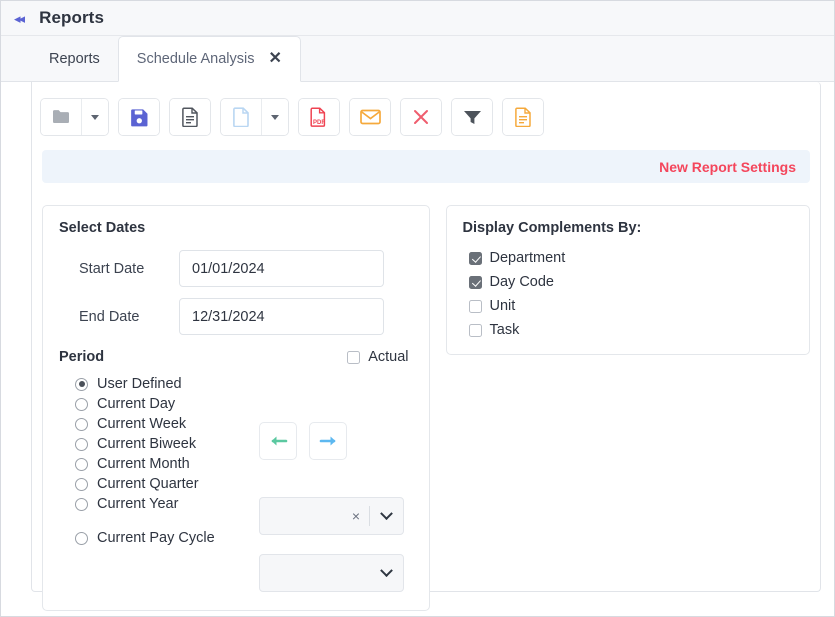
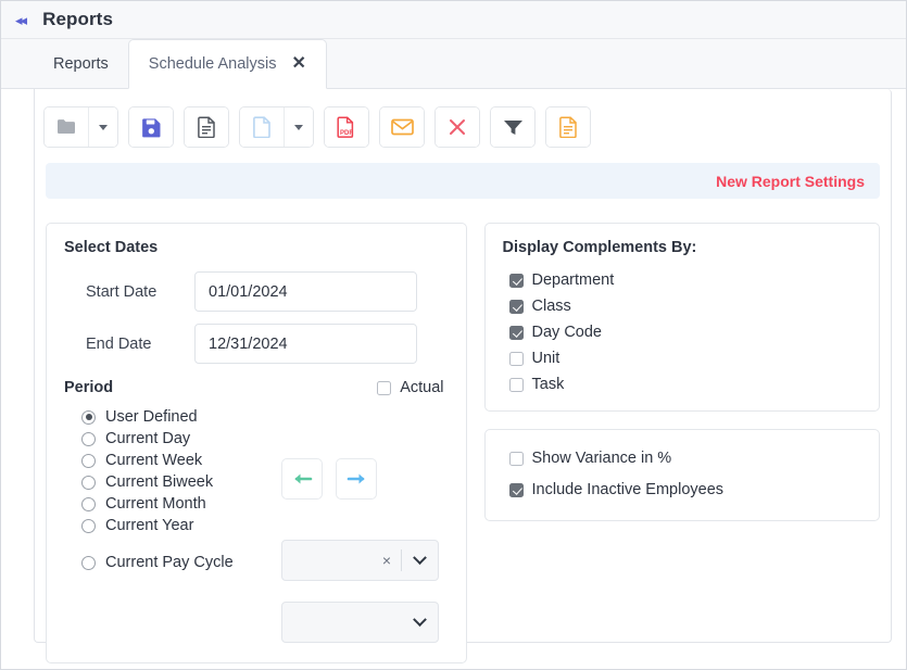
  ◂◂
  Reports
  Reports
  Schedule Analysis
  ✕
  New Report Settings
  Select Dates
  Start Date
  01/01/2024
  End Date
  12/31/2024
  Period
  Actual
  User Defined
  Current Day
  Current Week
  Current Biweek
  Current Month
- Current Quarter
  Current Year
  Current Pay Cycle
  ×
  Display Complements By:
  Department
+ Class
  Day Code
  Unit
  Task
+ Show Variance in %
+ Include Inactive Employees
